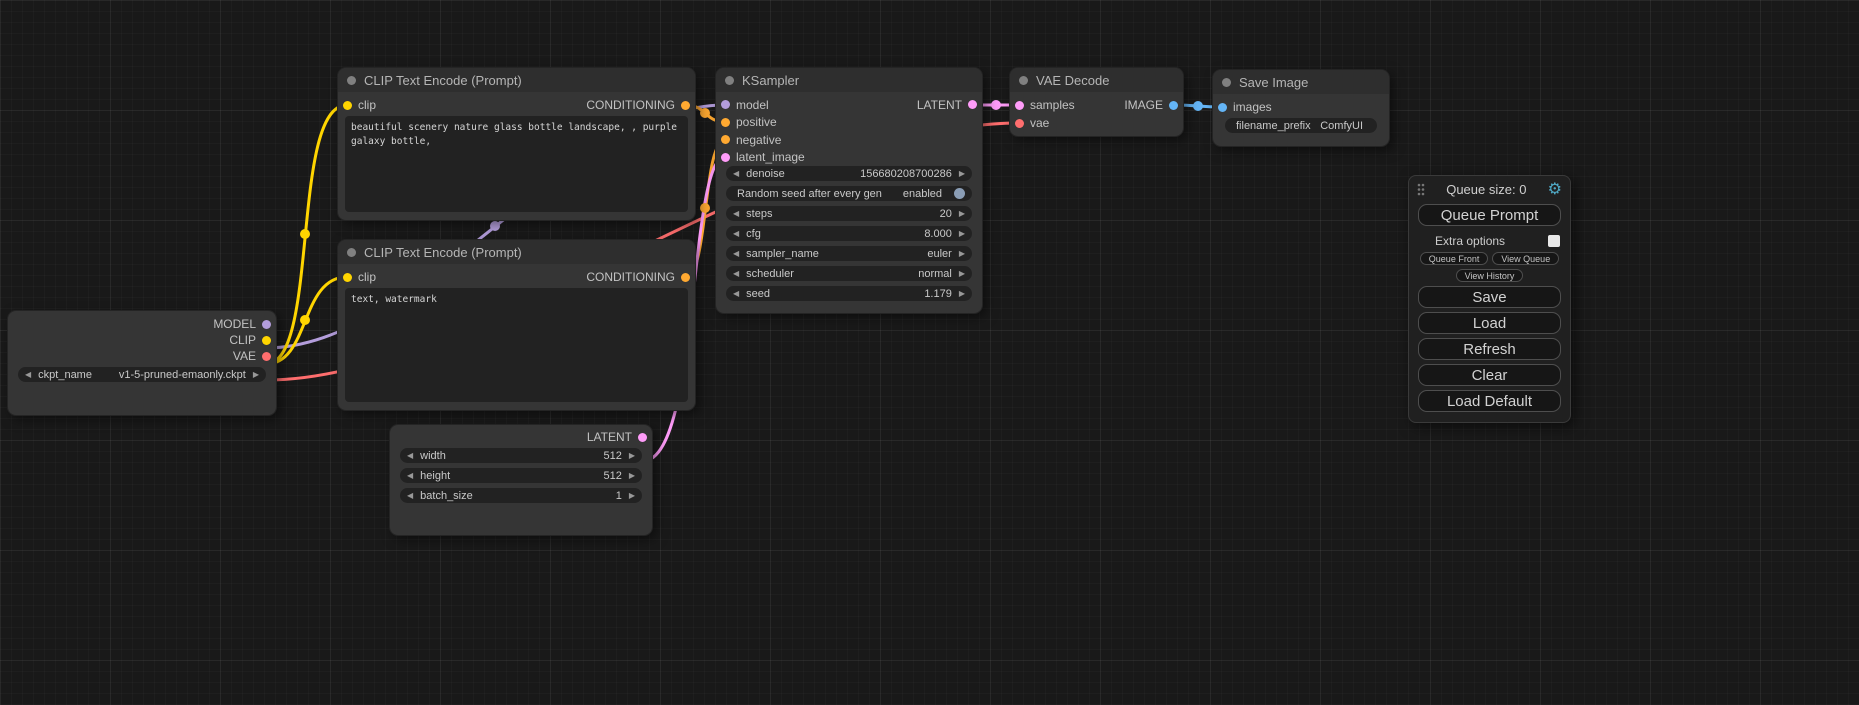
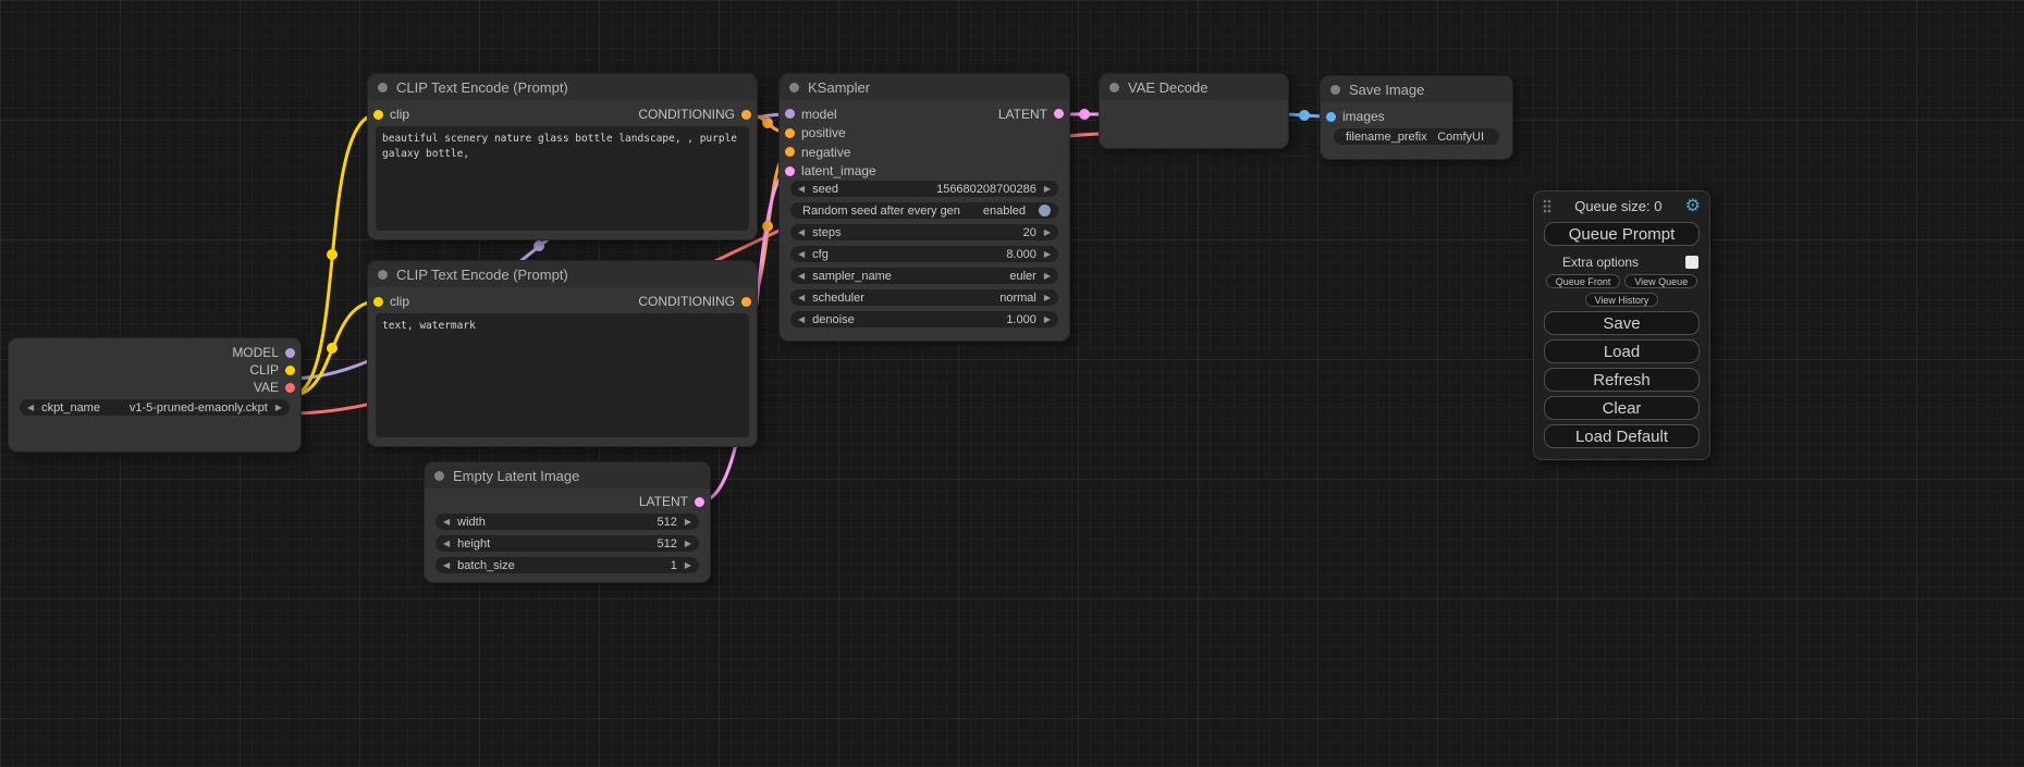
  MODEL
  CLIP
  VAE
  ◀
  ckpt_name
  v1-5-pruned-emaonly.ckpt
  ▶
  CLIP Text Encode (Prompt)
  clip
  CONDITIONING
  beautiful scenery nature glass bottle landscape, , purple galaxy bottle,
  CLIP Text Encode (Prompt)
  clip
  CONDITIONING
  text, watermark
+ Empty Latent Image
  LATENT
  ◀
  width
  512
  ▶
  ◀
  height
  512
  ▶
  ◀
  batch_size
  1
  ▶
  KSampler
  model
  LATENT
  positive
  negative
  latent_image
  ◀
- denoise
+ seed
  156680208700286
  ▶
  Random seed after every gen
  enabled
  ◀
  steps
  20
  ▶
  ◀
  cfg
  8.000
  ▶
  ◀
  sampler_name
  euler
  ▶
  ◀
  scheduler
  normal
  ▶
  ◀
- seed
+ denoise
- 1.179
+ 1.000
  ▶
  VAE Decode
- samples
- IMAGE
- vae
  Save Image
  images
  filename_prefix
  ComfyUI
  Queue size: 0
  ⚙
  Queue Prompt
  Extra options
  Queue Front
  View Queue
  View History
  Save
  Load
  Refresh
  Clear
  Load Default
